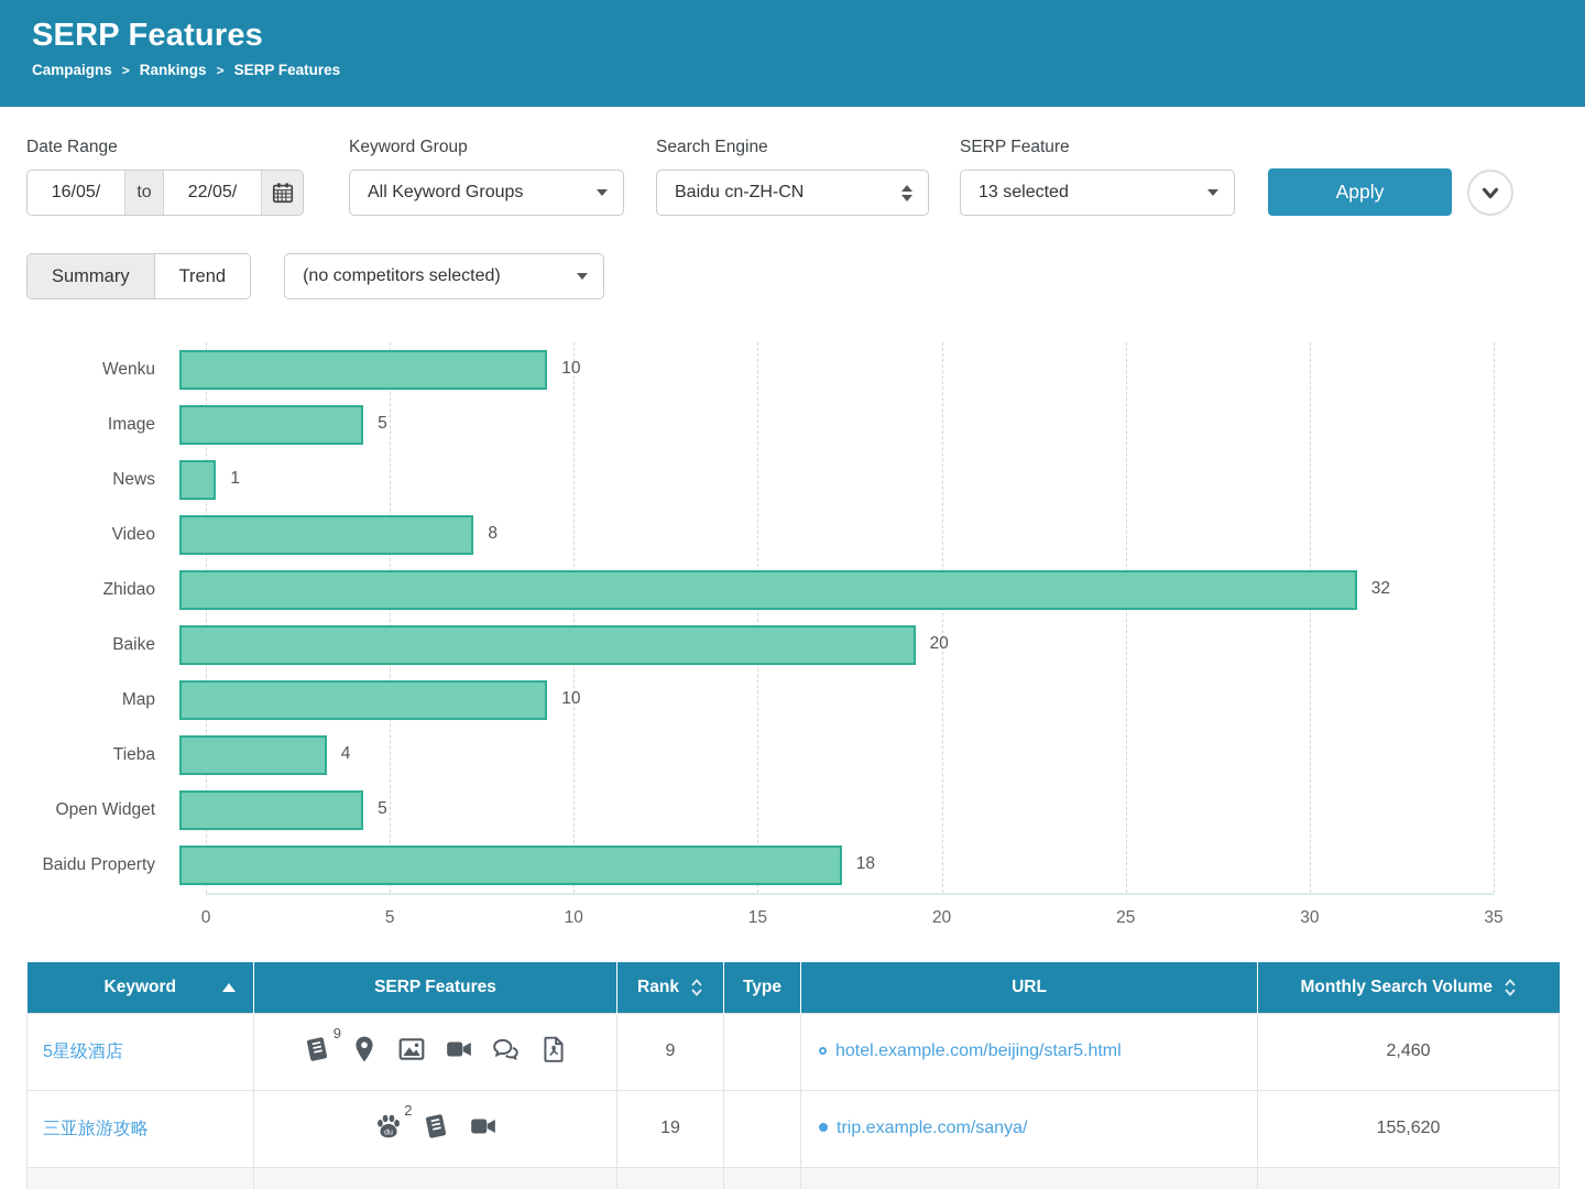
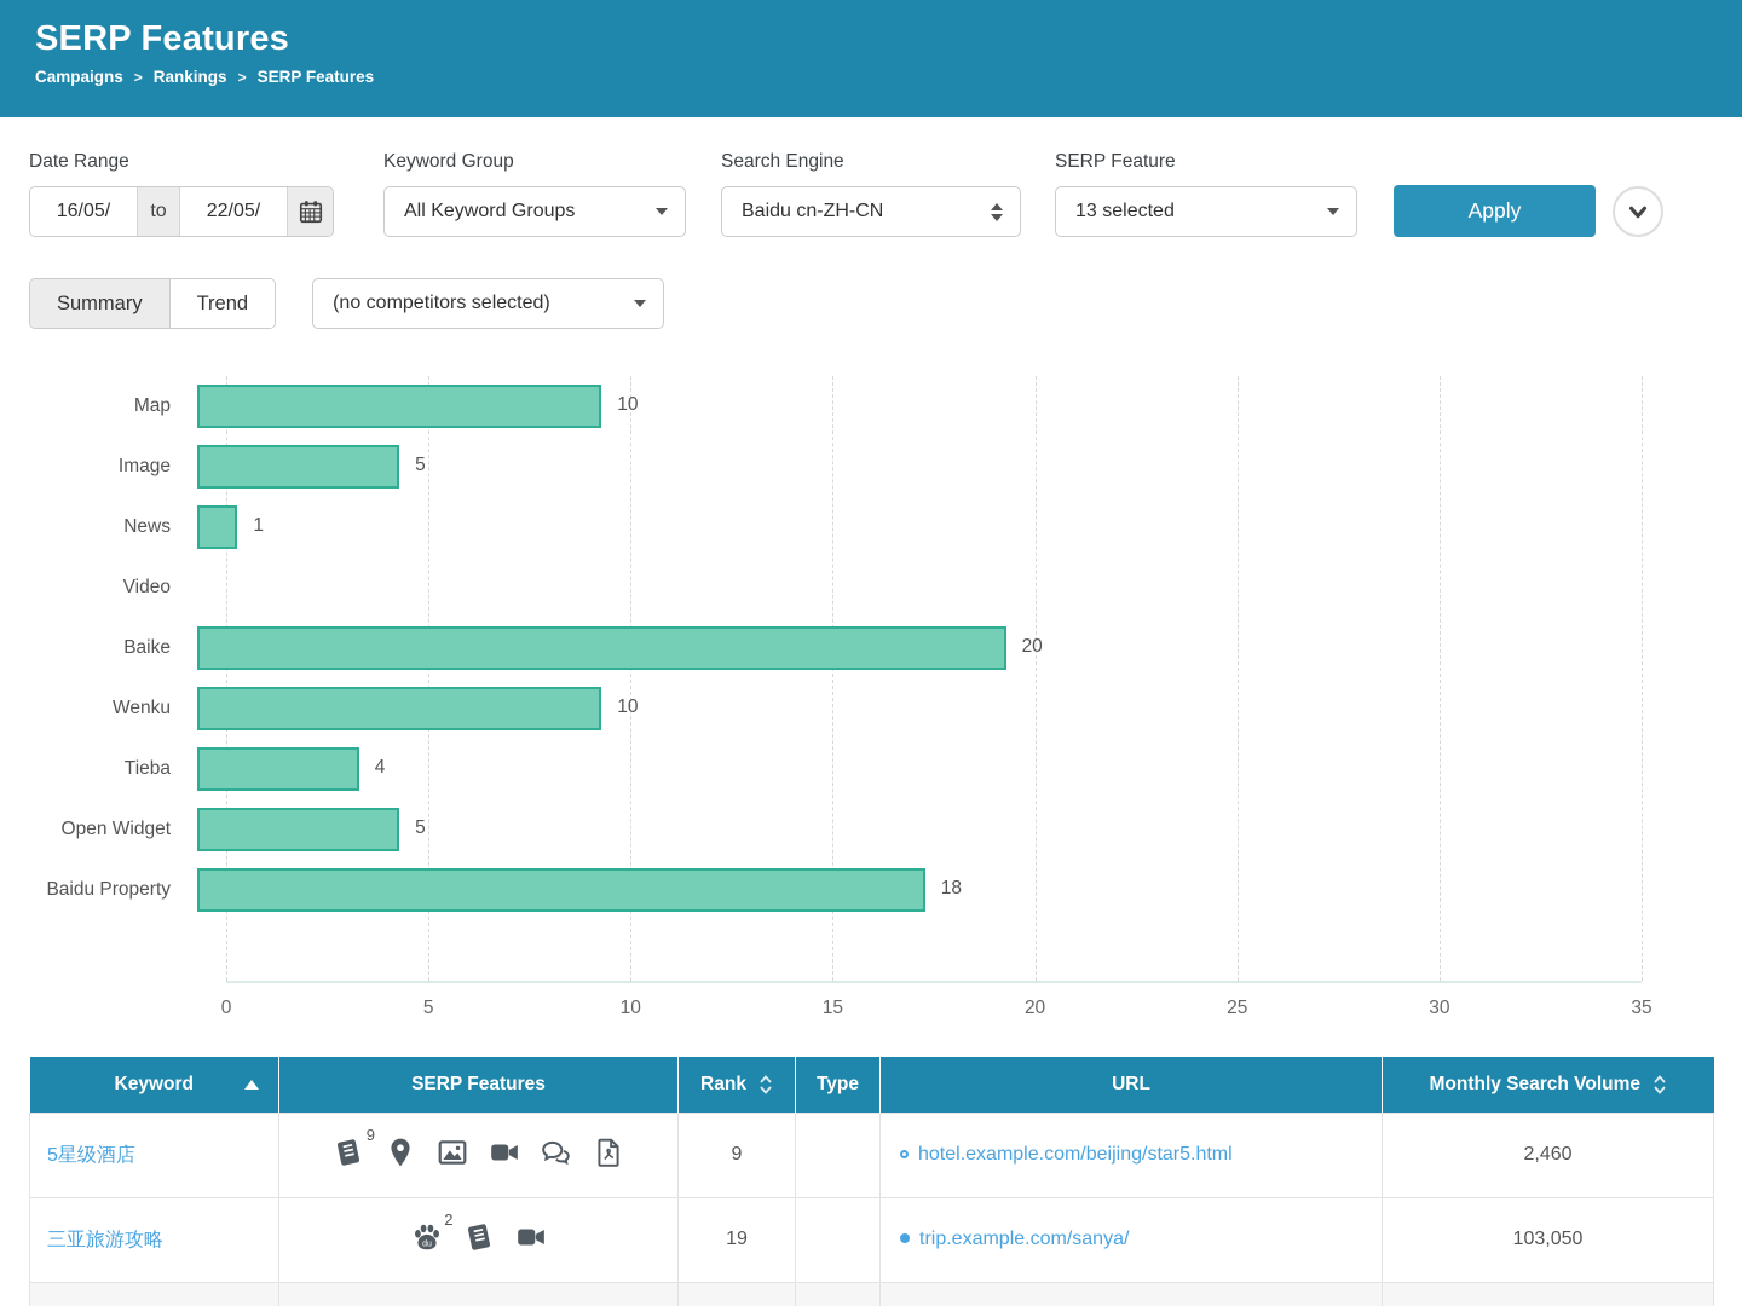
  SERP Features
  Campaigns
  >
  Rankings
  >
  SERP Features
  Date Range
  16/05/
  to
  22/05/
  Keyword Group
  All Keyword Groups
  Search Engine
  Baidu cn-ZH-CN
  SERP Feature
  13 selected
  Apply
  Summary
  Trend
  (no competitors selected)
- Wenku
+ Map
  10
  Image
  5
  News
  1
  Video
- 8
- Zhidao
- 32
  Baike
  20
- Map
+ Wenku
  10
  Tieba
  4
  Open Widget
  5
  Baidu Property
  18
  0
  5
  10
  15
  20
  25
  30
  35
  Keyword	SERP Features	Rank	Type	URL	Monthly Search Volume
  5星级酒店	9	9		hotel.example.com/beijing/star5.html	2,460
- 三亚旅游攻略	2	19		trip.example.com/sanya/	155,620
+ 三亚旅游攻略	2	19		trip.example.com/sanya/	103,050
